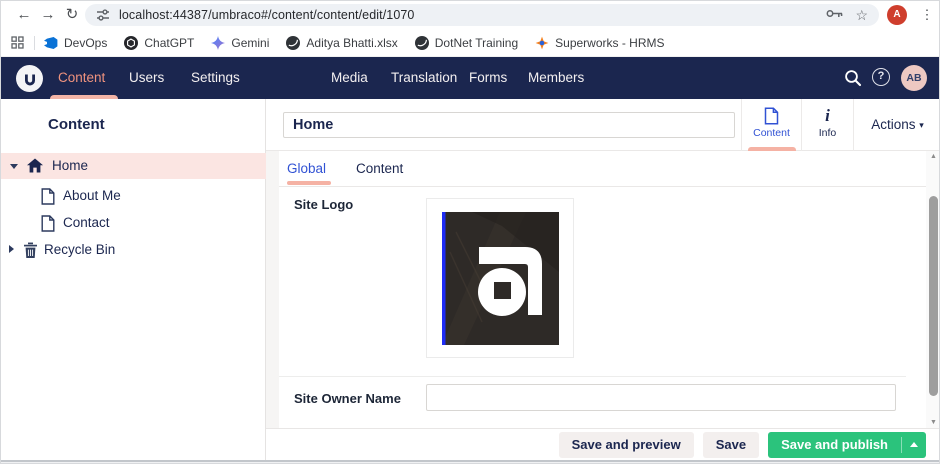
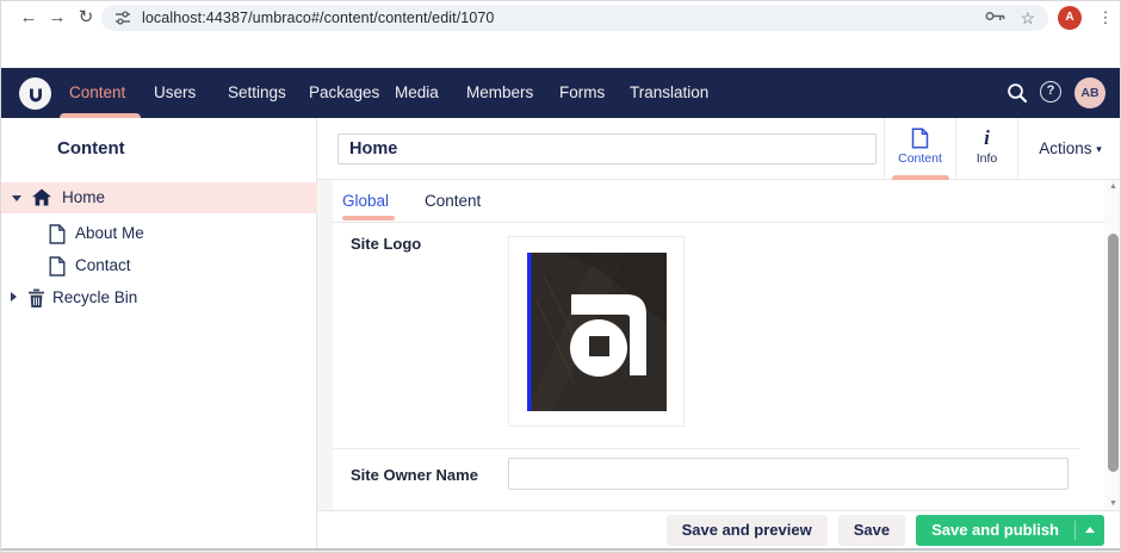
  ←
  →
  ↻
  localhost:44387/umbraco#/content/content/edit/1070
  ☆
  A
  ⋮
- DevOps
- ChatGPT
- Gemini
- Aditya Bhatti.xlsx
- DotNet Training
- Superworks - HRMS
  Content
  Users
  Settings
+ Packages
  Media
- Translation
+ Members
  Forms
- Members
+ Translation
  ?
  AB
  Content
  Home
  About Me
  Contact
  Recycle Bin
  Home
  Content
  i
  Info
  Actions ▾
  Global
  Content
  Site Logo
  Site Owner Name
  Save and preview
  Save
  Save and publish
